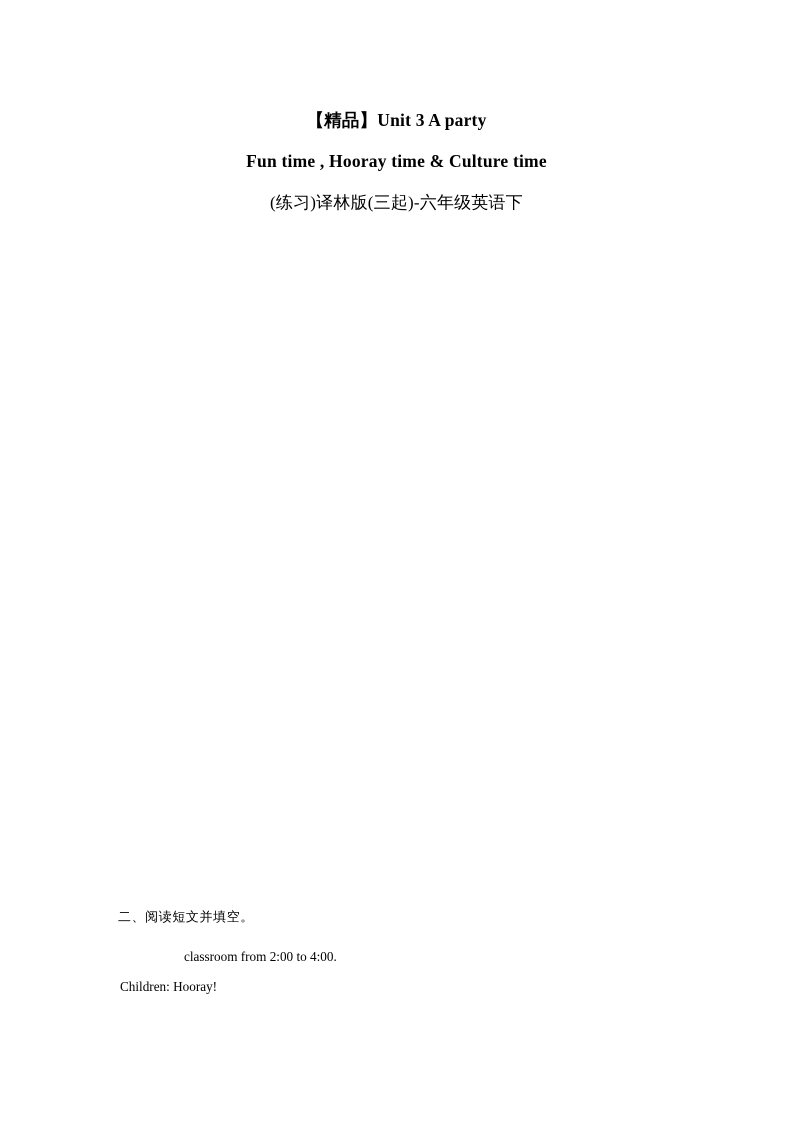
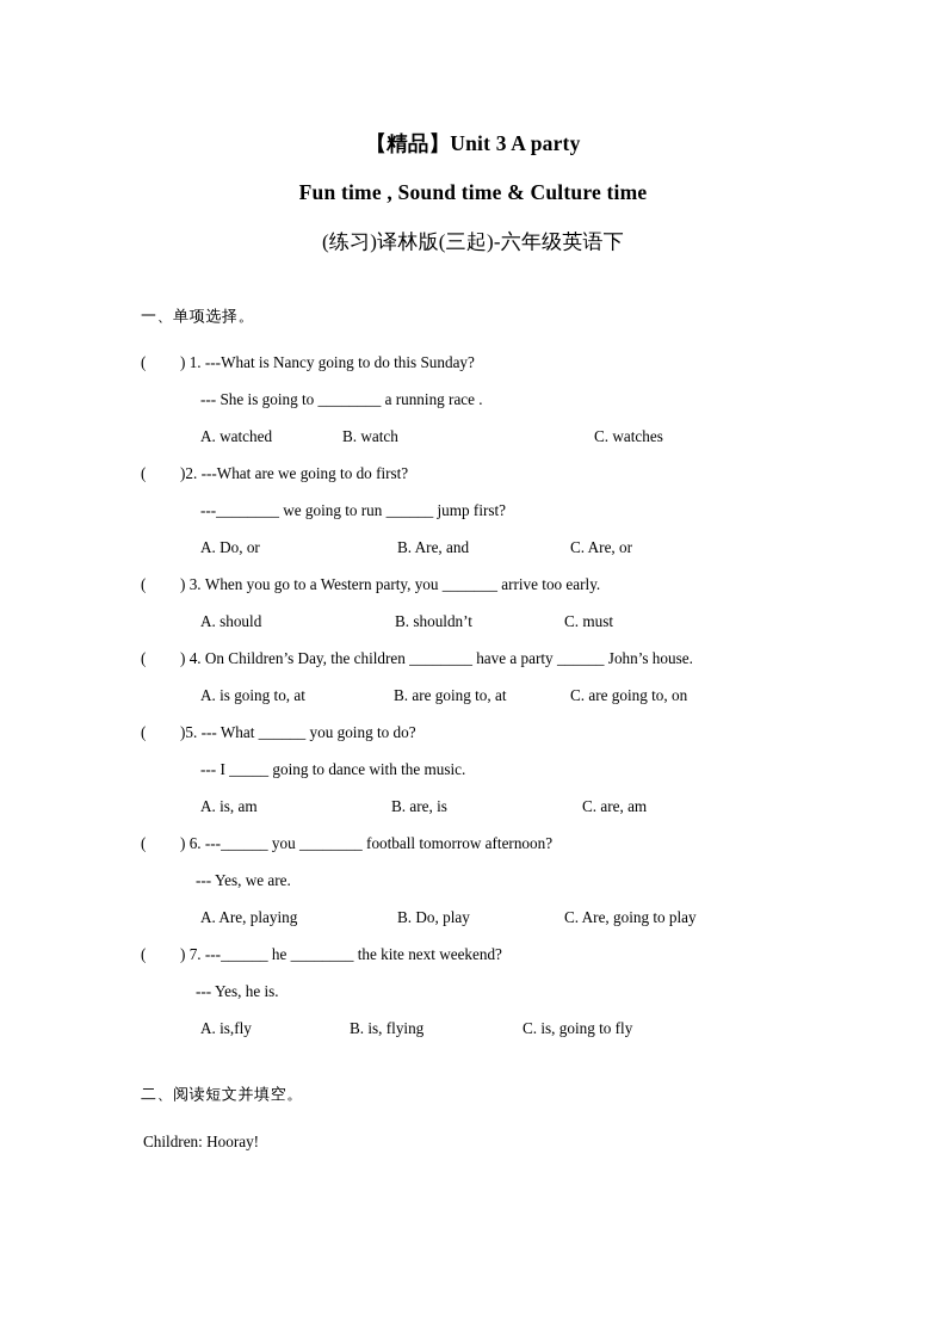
  【精品】Unit 3 A party
- Fun time , Hooray time & Culture time
+ Fun time , Sound time & Culture time
  (练习)译林版(三起)-六年级英语下
+ 一、单项选择。
+ ( ) 1. ---What is Nancy going to do this Sunday?
+ --- She is going to ________ a running race .
+ A. watched
+ B. watch
+ C. watches
+ ( )2. ---What are we going to do first?
+ ---________ we going to run ______ jump first?
+ A. Do, or
+ B. Are, and
+ C. Are, or
+ ( ) 3. When you go to a Western party, you _______ arrive too early.
+ A. should
+ B. shouldn’t
+ C. must
+ ( ) 4. On Children’s Day, the children ________ have a party ______ John’s house.
+ A. is going to, at
+ B. are going to, at
+ C. are going to, on
+ ( )5. --- What ______ you going to do?
+ --- I _____ going to dance with the music.
+ A. is, am
+ B. are, is
+ C. are, am
+ ( ) 6. ---______ you ________ football tomorrow afternoon?
+ --- Yes, we are.
+ A. Are, playing
+ B. Do, play
+ C. Are, going to play
+ ( ) 7. ---______ he ________ the kite next weekend?
+ --- Yes, he is.
+ A. is,fly
+ B. is, flying
+ C. is, going to fly
  二、阅读短文并填空。
- classroom from 2:00 to 4:00.
  Children: Hooray!
